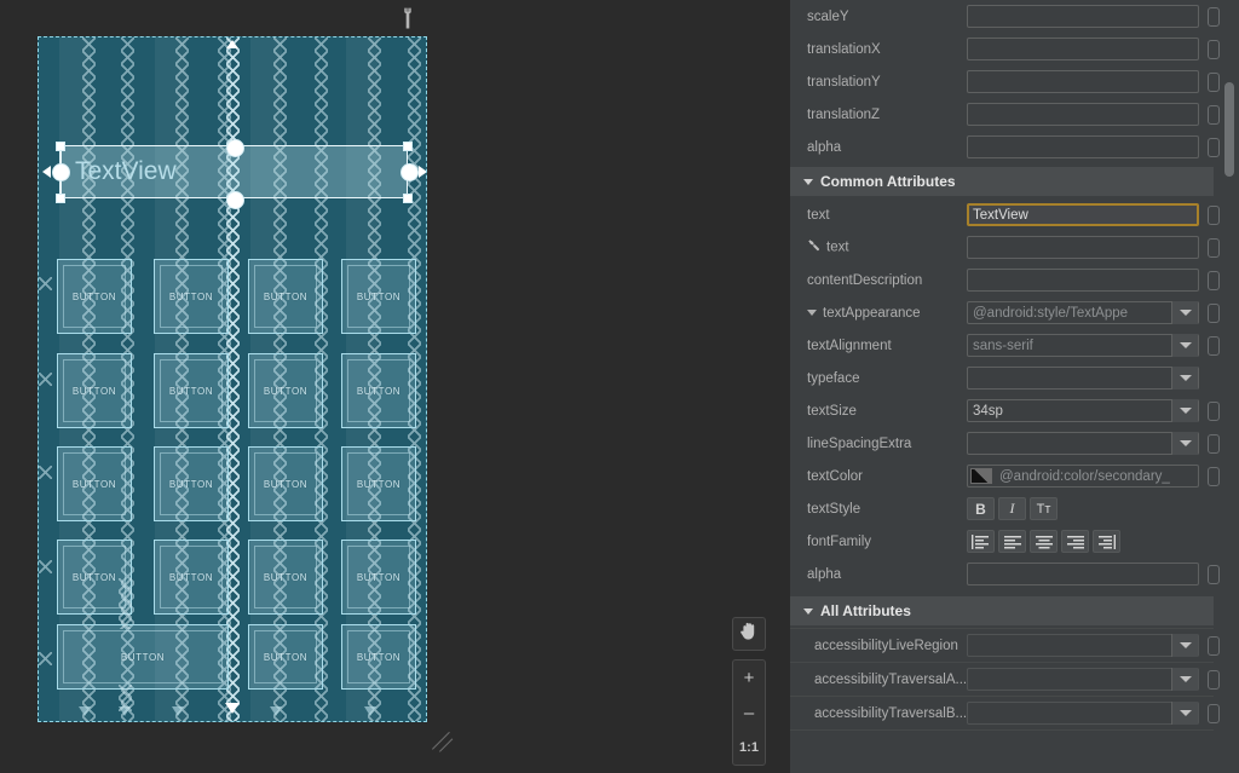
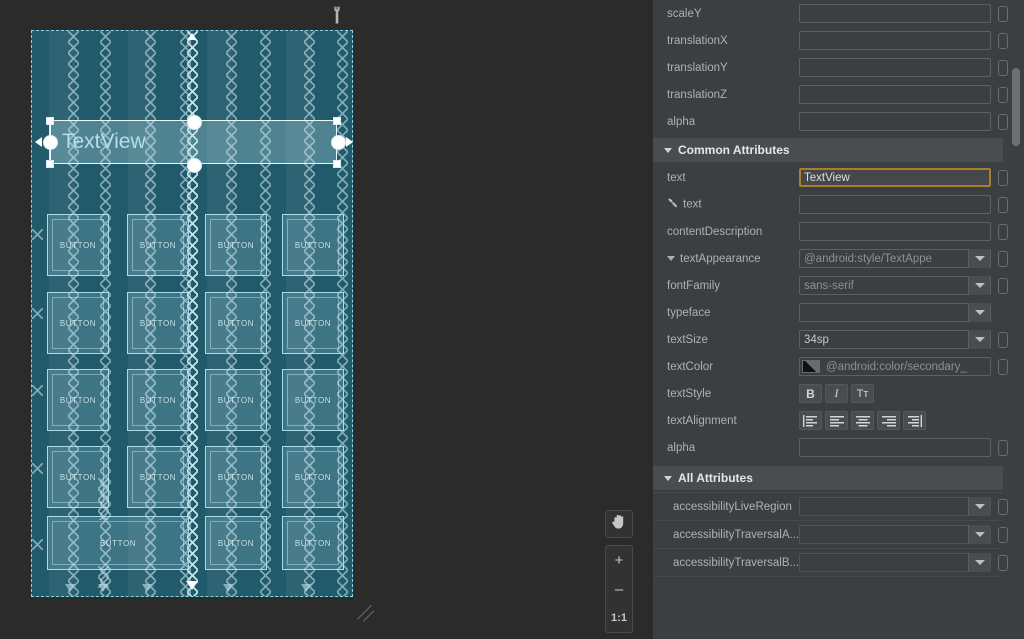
  TextView
  BUTTON
  BUTTON
  BUTTON
  BUTTON
  BUTTON
  BUTTON
  BUTTON
  BUTTON
  BUTTON
  BUTTON
  BUTTON
  BUTTON
  BUTTON
  BUTTON
  BUTTON
  BUTTON
  BUTTON
  BUTTON
  BUTTON
  +
  –
  1:1
  scaleY
  translationX
  translationY
  translationZ
  alpha
  Common Attributes
  text
  TextView
  text
  contentDescription
  textAppearance
  @android:style/TextAppe
- textAlignment
+ fontFamily
  sans-serif
  typeface
  textSize
  34sp
- lineSpacingExtra
  textColor
  @android:color/secondary_
  textStyle
  B
  I
  Tт
- fontFamily
+ textAlignment
  alpha
  All Attributes
  accessibilityLiveRegion
  accessibilityTraversalA...
  accessibilityTraversalB...
